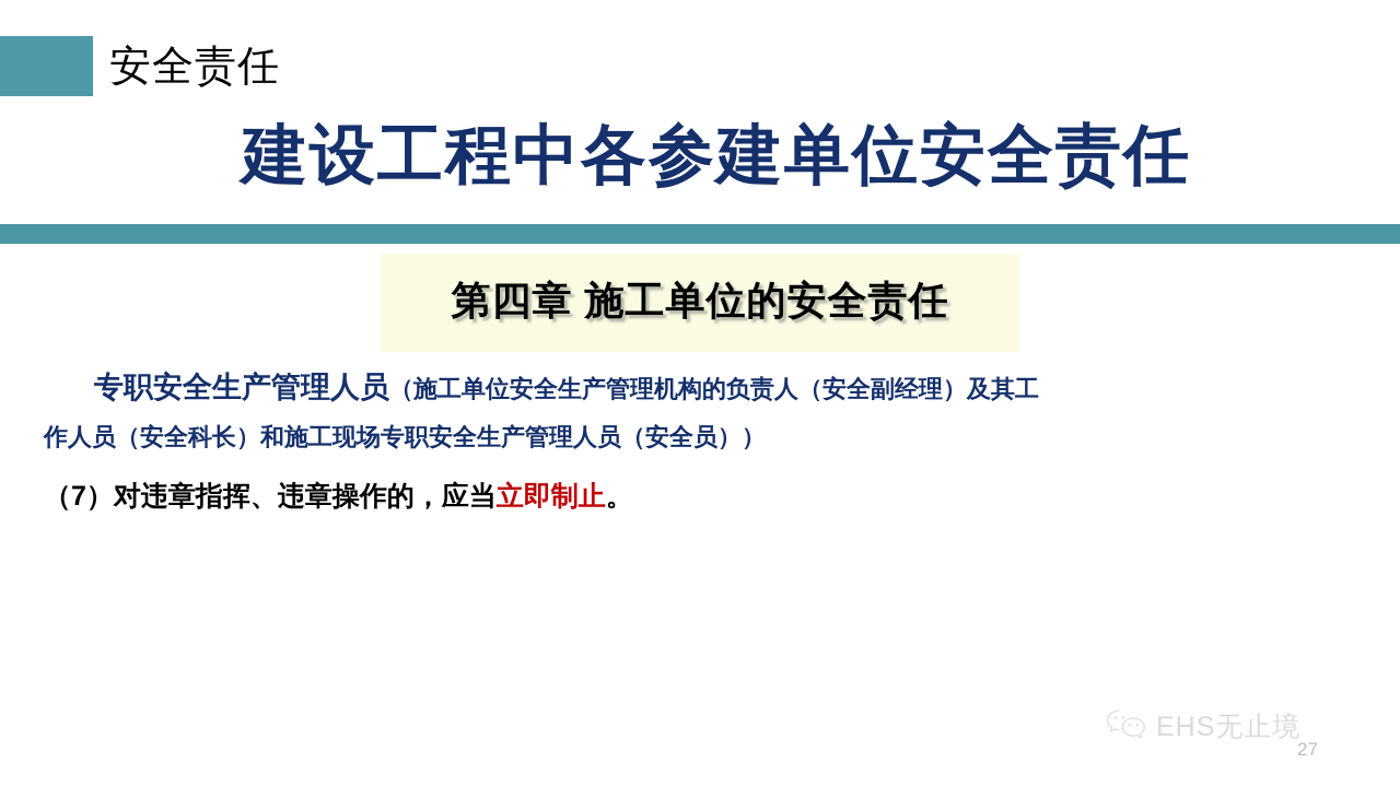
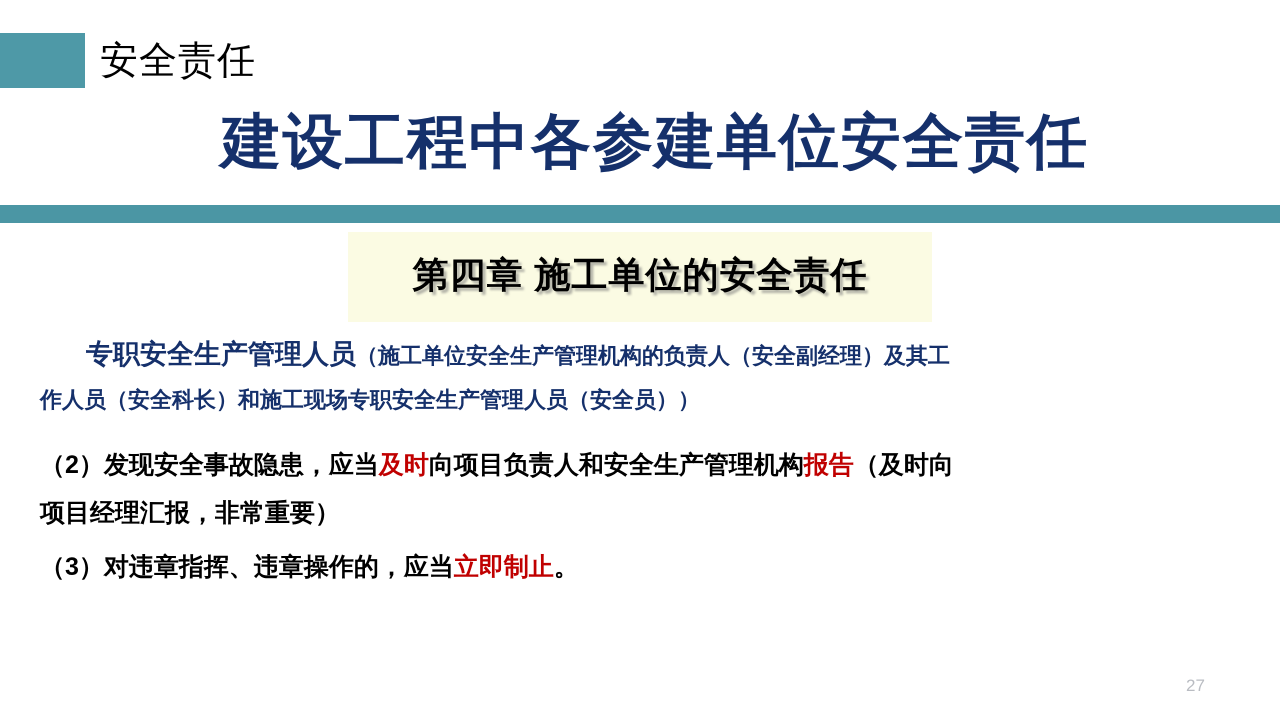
  安全责任
  建设工程中各参建单位安全责任
  第四章 施工单位的安全责任
  专职安全生产管理人员（施工单位安全生产管理机构的负责人（安全副经理）及其工
  作人员（安全科长）和施工现场专职安全生产管理人员（安全员））
+ （2）发现安全事故隐患，应当及时向项目负责人和安全生产管理机构报告（及时向
+ 项目经理汇报，非常重要）
- （7）对违章指挥、违章操作的，应当立即制止。
+ （3）对违章指挥、违章操作的，应当立即制止。
- EHS无止境
  27
